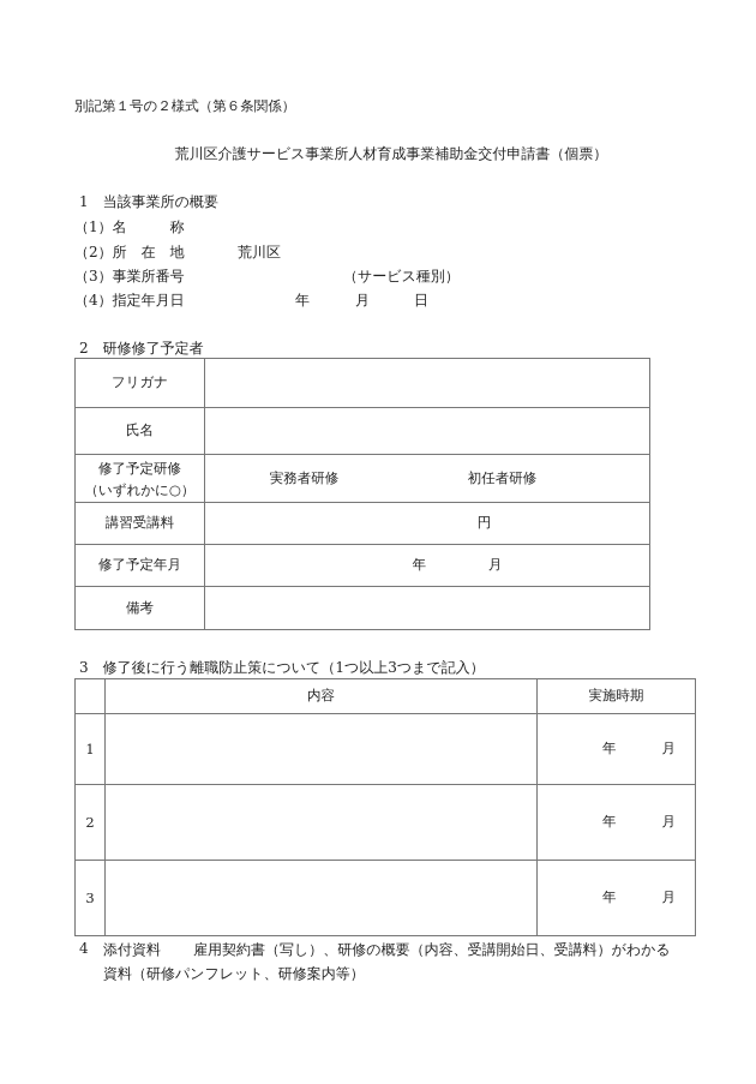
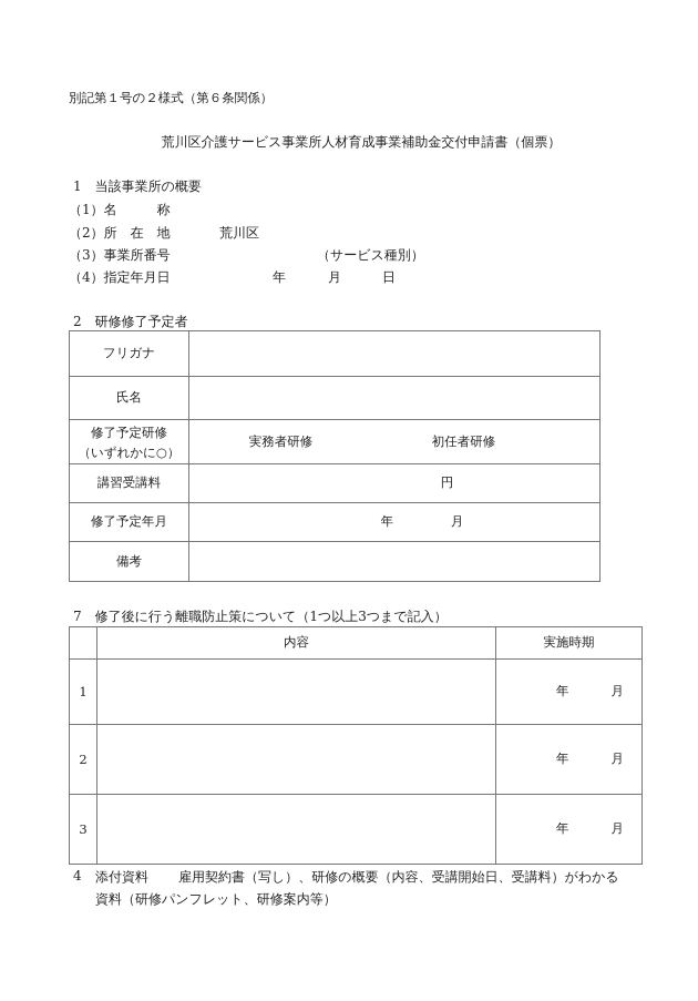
  別記第１号の２様式（第６条関係）
  荒川区介護サービス事業所人材育成事業補助金交付申請書（個票）
  1 当該事業所の概要
  （1）名 称
  （2）所 在 地
  荒川区
  （3）事業所番号
  （サービス種別）
  （4）指定年月日
  年
  月
  日
  2 研修修了予定者
  フリガナ
  氏名
  修了予定研修 （いずれかに○）	実務者研修 初任者研修
  講習受講料	円
  修了予定年月	年 月
  備考
- 3 修了後に行う離職防止策について（1つ以上3つまで記入）
+ 7 修了後に行う離職防止策について（1つ以上3つまで記入）
  	内容	実施時期
  1		年 月
  2		年 月
  3		年 月
  4
  添付資料
  雇用契約書（写し）、研修の概要（内容、受講開始日、受講料）がわかる
  資料（研修パンフレット、研修案内等）
